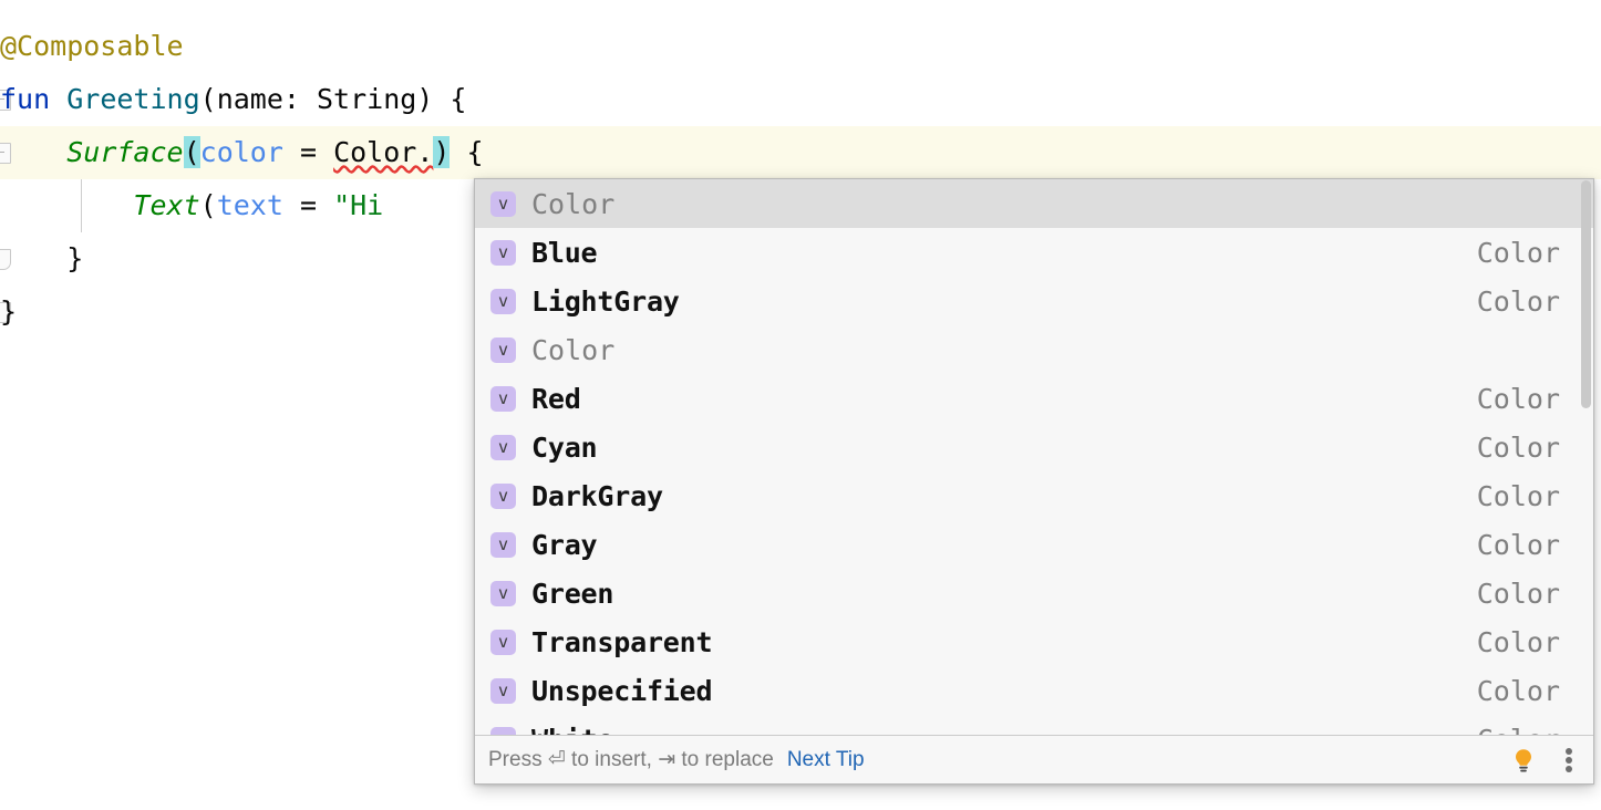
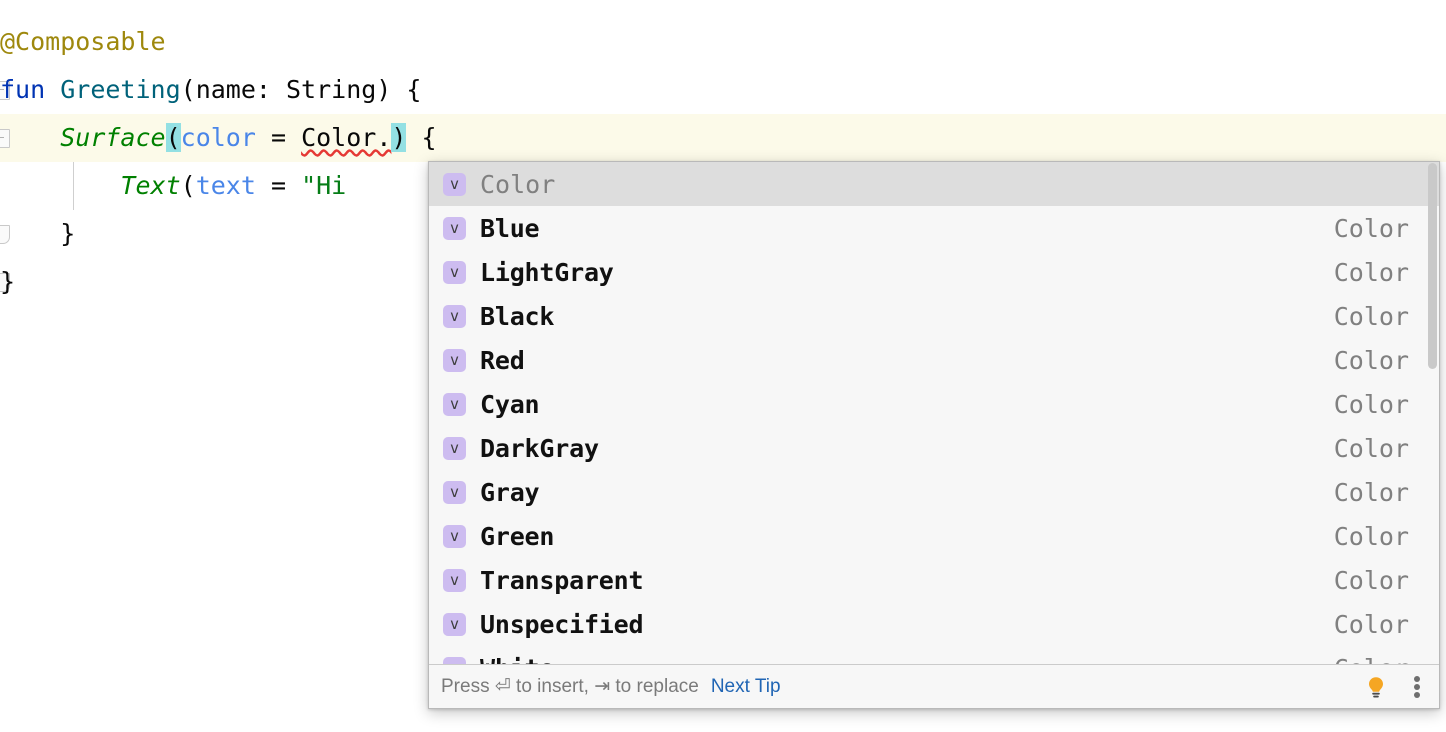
  @Composable
  fun Greeting(name: String) {
  Surface(color = Color.) {
  Text(text = "Hi
  }
  }
  v
  Color
  v
  Blue
  Color
  v
  LightGray
  Color
  v
+ Black
  Color
  v
  Red
  Color
  v
  Cyan
  Color
  v
  DarkGray
  Color
  v
  Gray
  Color
  v
  Green
  Color
  v
  Transparent
  Color
  v
  Unspecified
  Color
  Press ⏎ to insert, ⇥ to replace
  Next Tip
